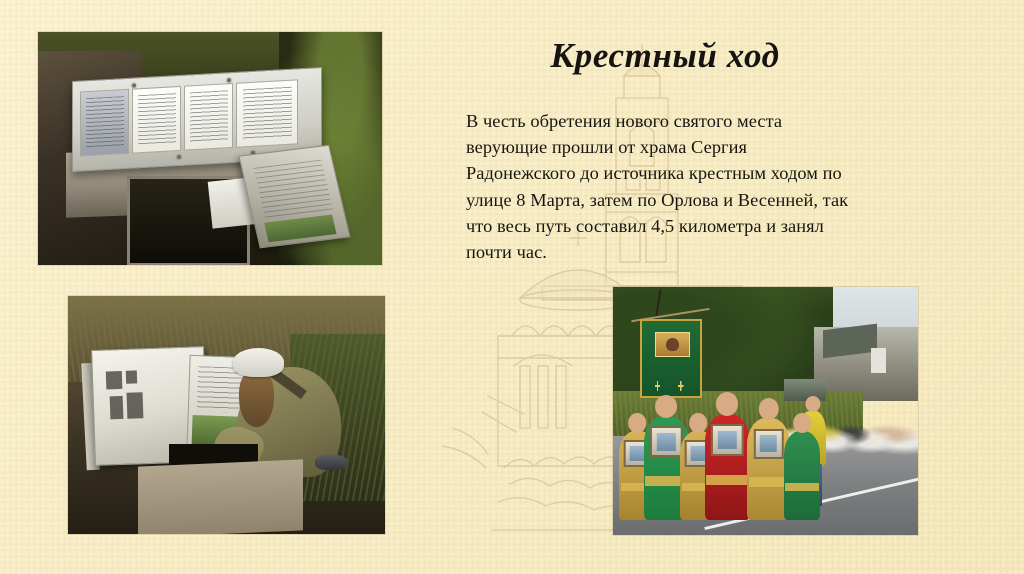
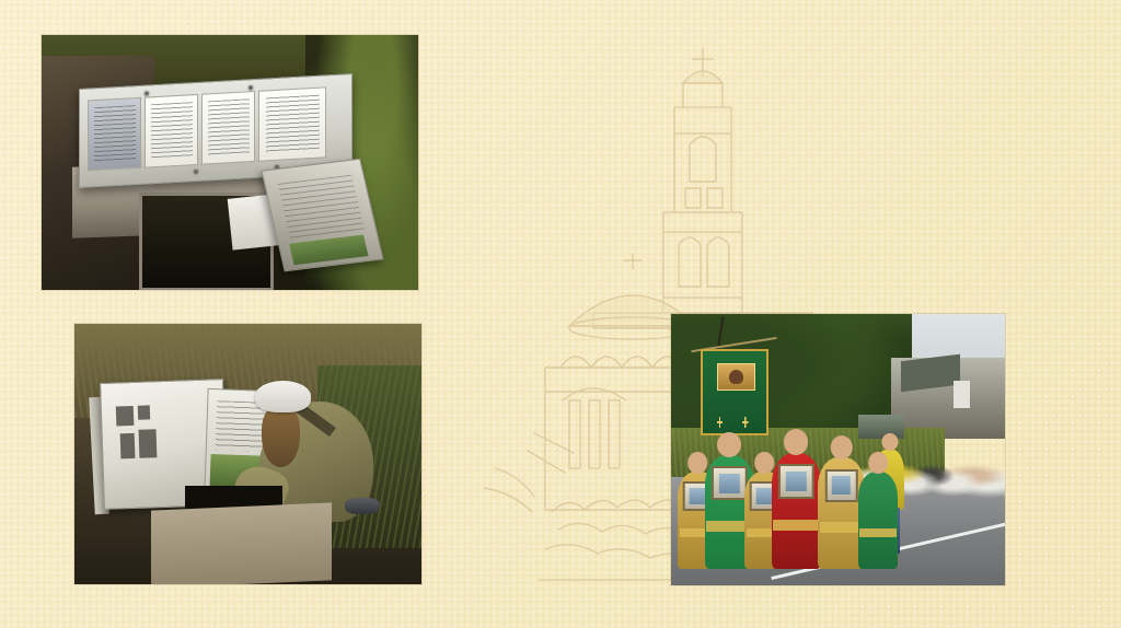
- Крестный ход
- В честь обретения нового святого места верующие прошли от храма Сергия Радонежского до источника крестным ходом по улице 8 Марта, затем по Орлова и Весенней, так что весь путь составил 4,5 километра и занял почти час.
